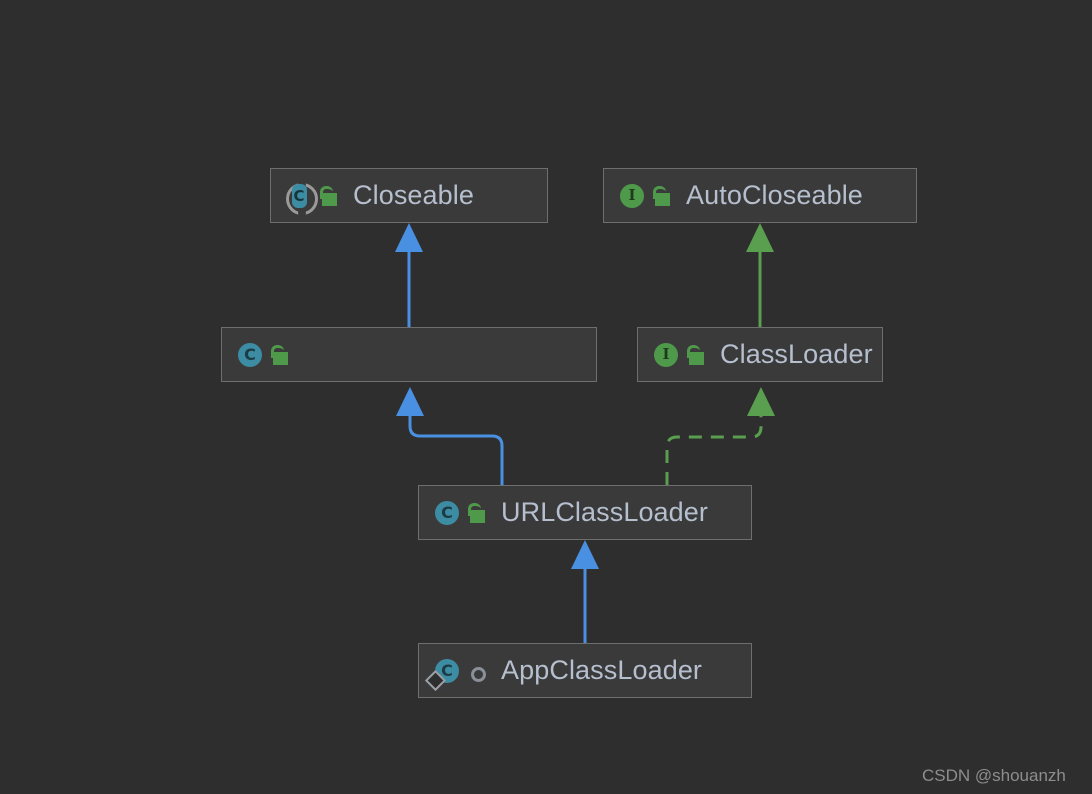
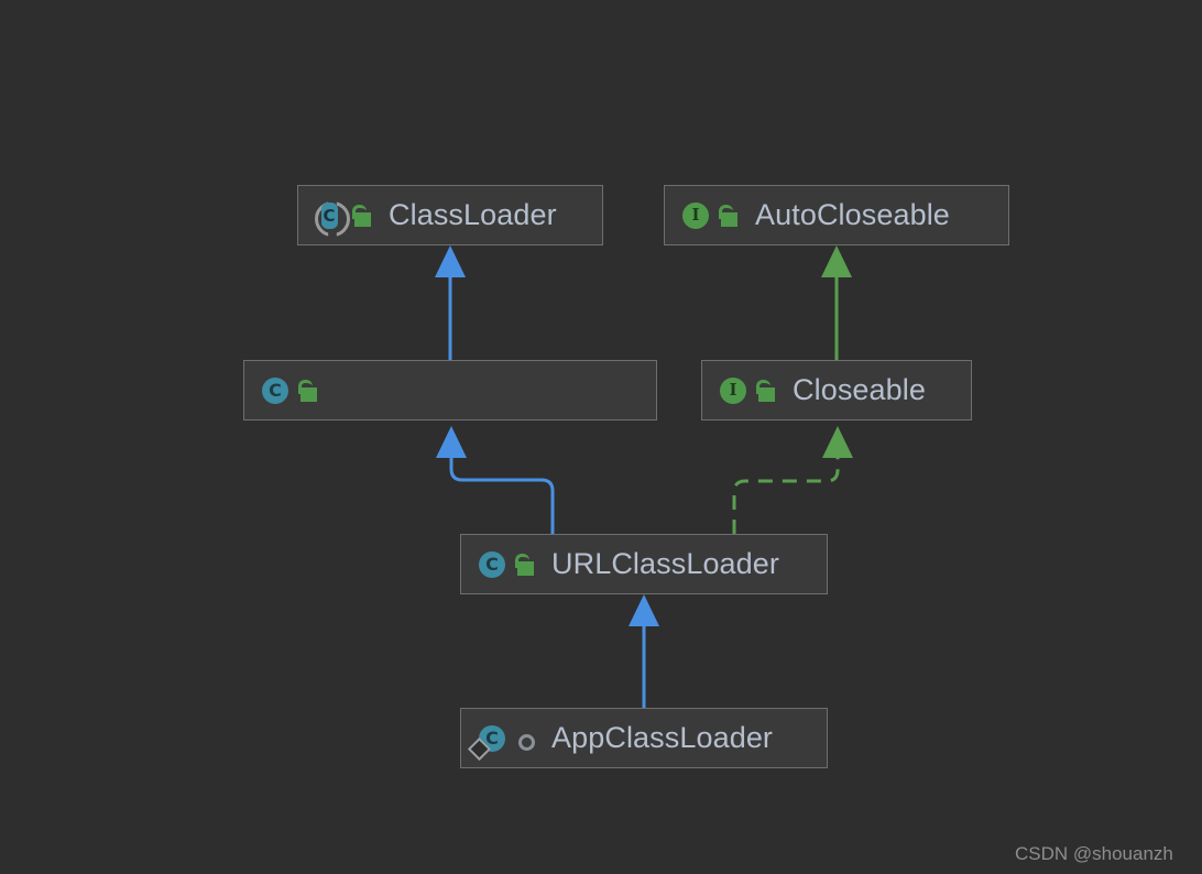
  C
- Closeable
+ ClassLoader
  I
  AutoCloseable
  C
  I
- ClassLoader
+ Closeable
  C
  URLClassLoader
  C
  AppClassLoader
  CSDN @shouanzh
